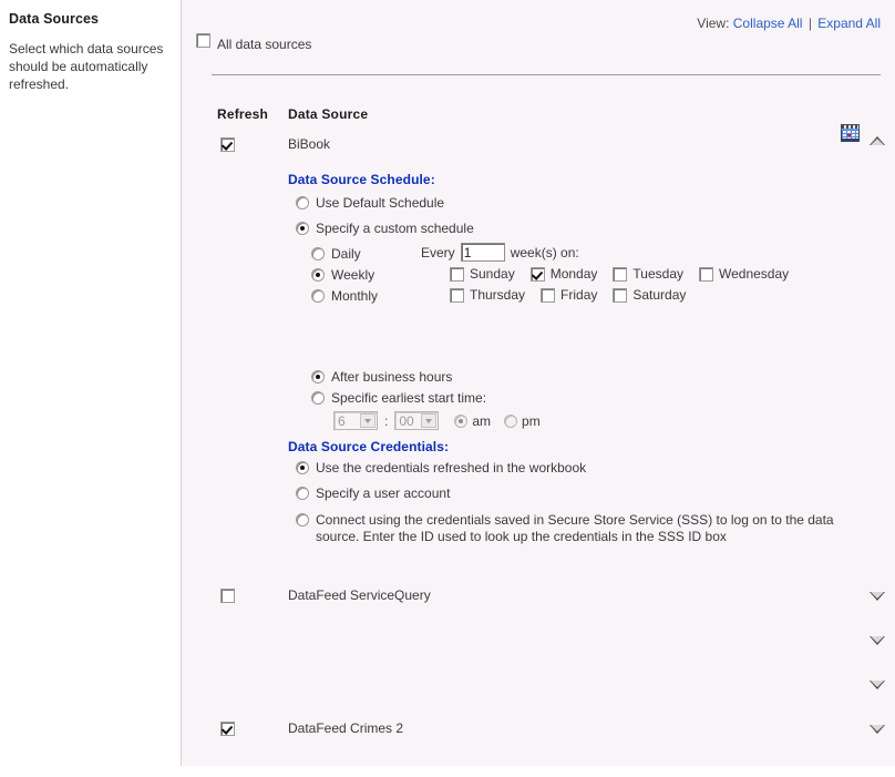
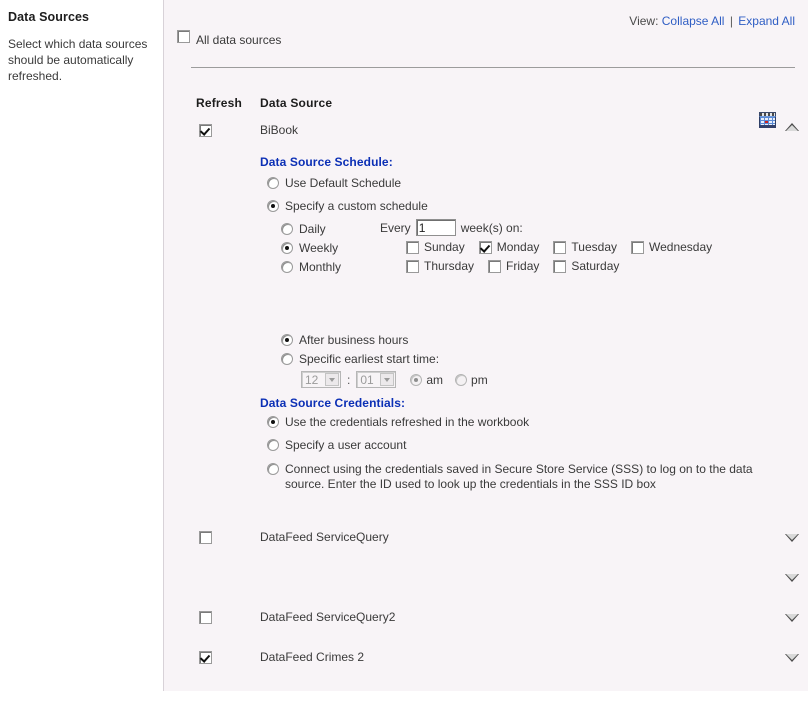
  Data Sources
  Select which data sources should be automatically refreshed.
  View: Collapse All | Expand All
  All data sources
  Refresh
  Data Source
  BiBook
  Data Source Schedule:
  Use Default Schedule
  Specify a custom schedule
  Daily
  Weekly
  Monthly
  Every
  1
  week(s) on:
  Sunday
  Monday
  Tuesday
  Wednesday
  Thursday
  Friday
  Saturday
  After business hours
  Specific earliest start time:
- 6
+ 12
  :
- 00
+ 01
  am
  pm
  Data Source Credentials:
  Use the credentials refreshed in the workbook
  Specify a user account
  Connect using the credentials saved in Secure Store Service (SSS) to log on to the data source. Enter the ID used to look up the credentials in the SSS ID box
  DataFeed ServiceQuery
+ DataFeed ServiceQuery2
  DataFeed Crimes 2
